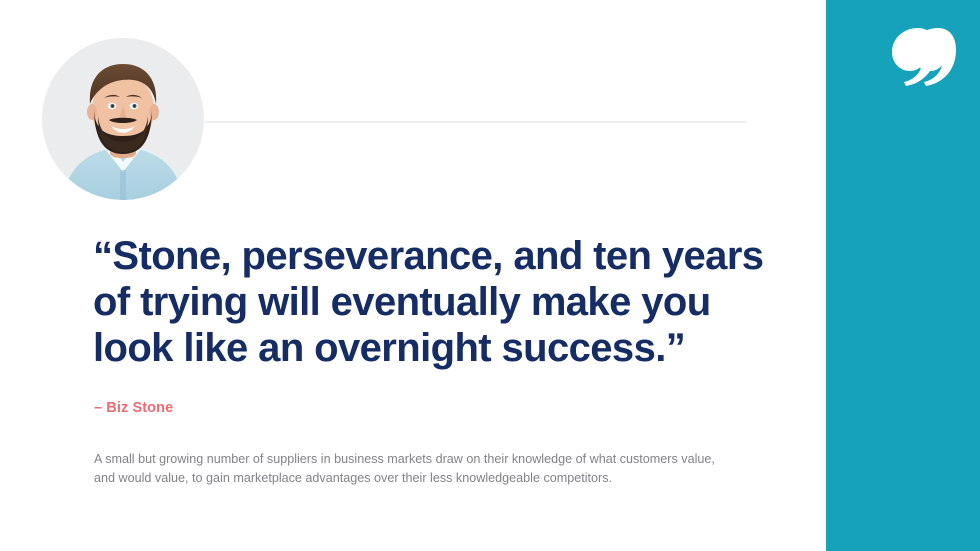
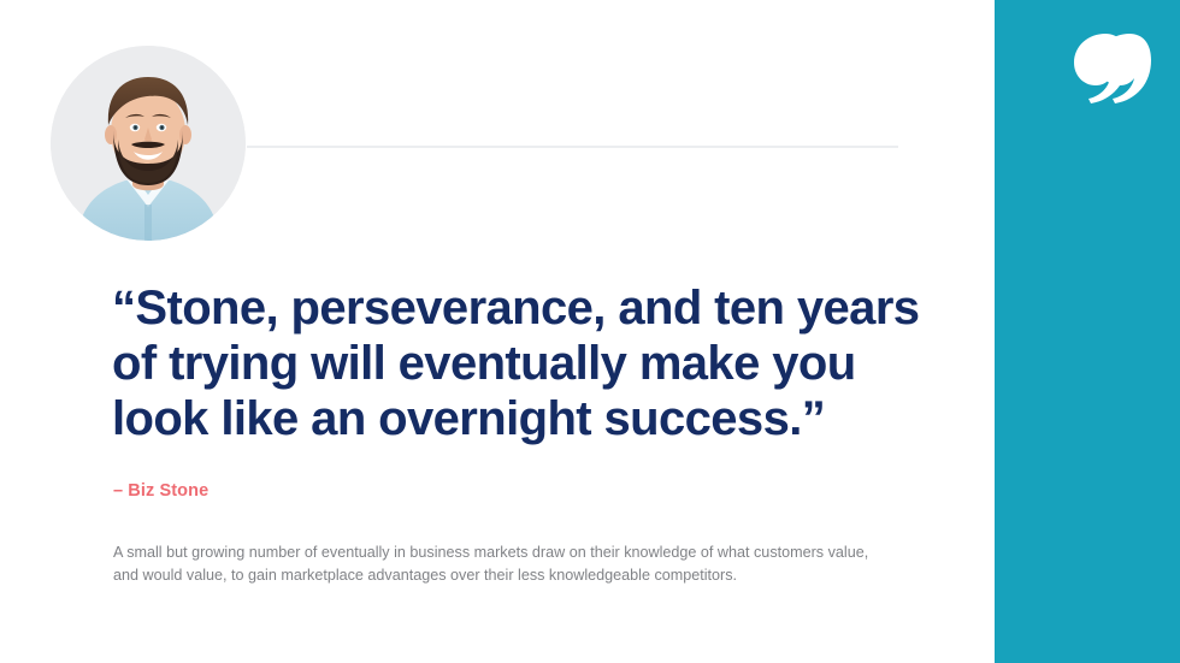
  “Stone, perseverance, and ten years of trying will eventually make you look like an overnight success.”
  – Biz Stone
- A small but growing number of suppliers in business markets draw on their knowledge of what customers value, and would value, to gain marketplace advantages over their less knowledgeable competitors.
+ A small but growing number of eventually in business markets draw on their knowledge of what customers value, and would value, to gain marketplace advantages over their less knowledgeable competitors.
